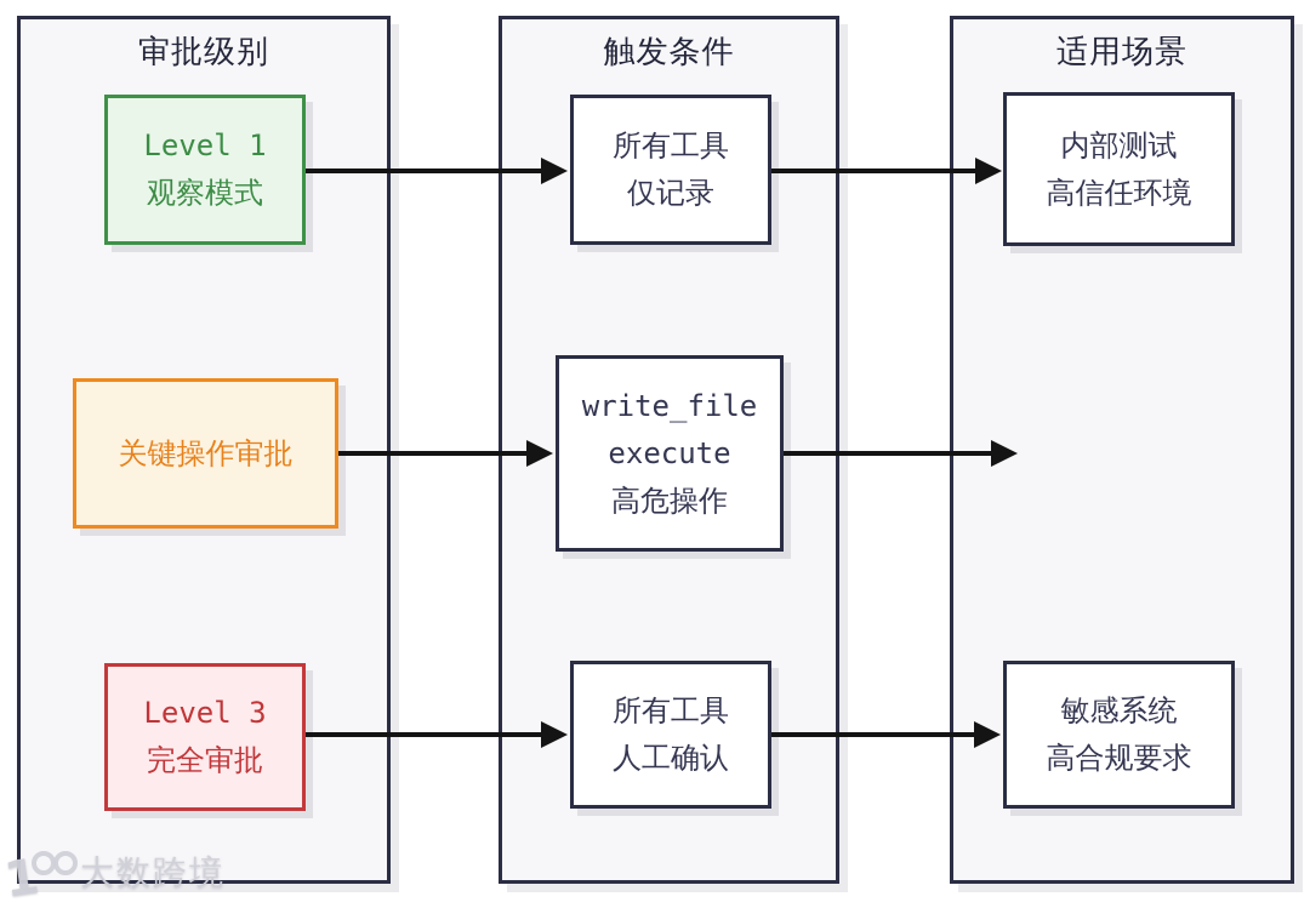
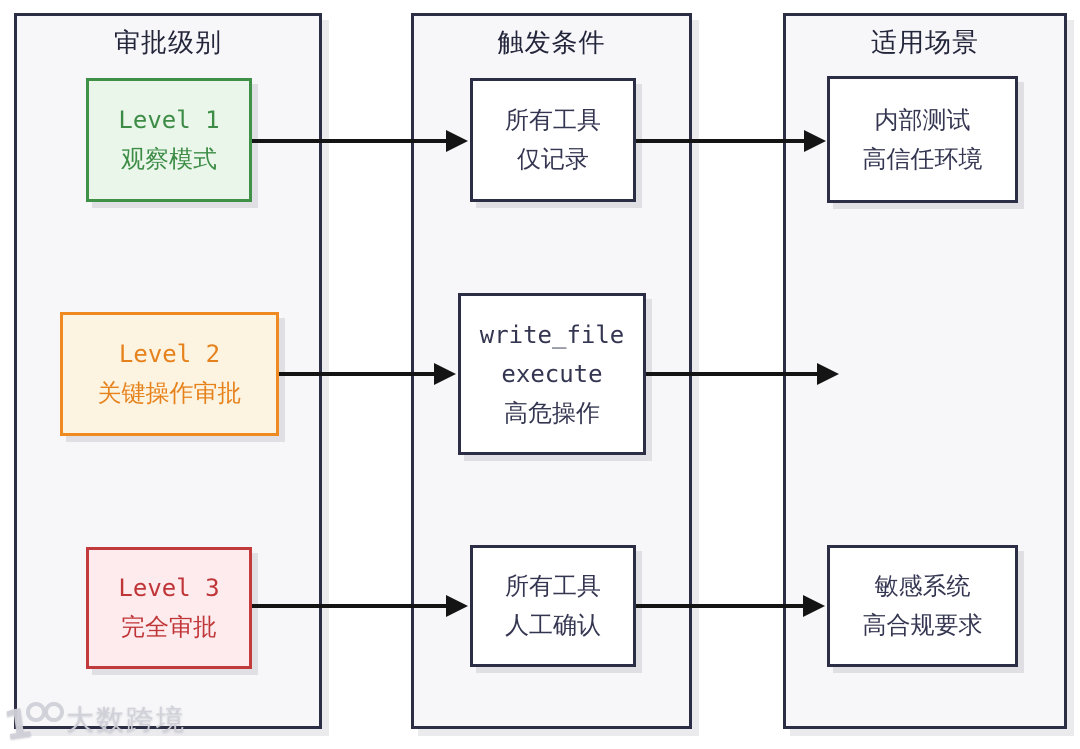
  审批级别
  触发条件
  适用场景
  Level 1
  观察模式
+ Level 2
  关键操作审批
  Level 3
  完全审批
  所有工具
  仅记录
  write_file
  execute
  高危操作
  所有工具
  人工确认
  内部测试
  高信任环境
  敏感系统
  高合规要求
  大数跨境
